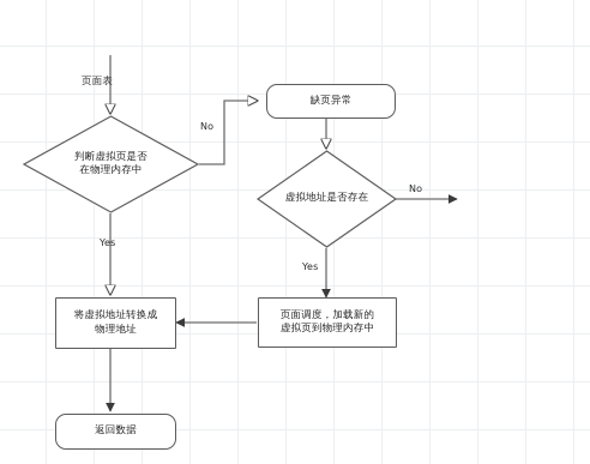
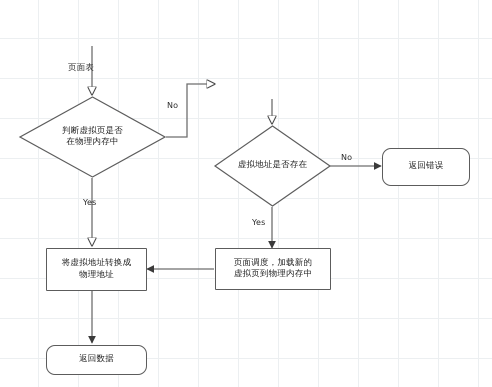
  判断虚拟页是否
  在物理内存中
- 缺页异常
  虚拟地址是否存在
+ 返回错误
  页面调度，加载新的
  虚拟页到物理内存中
  将虚拟地址转换成
  物理地址
  返回数据
  页面表
  No
  Yes
  No
  Yes
